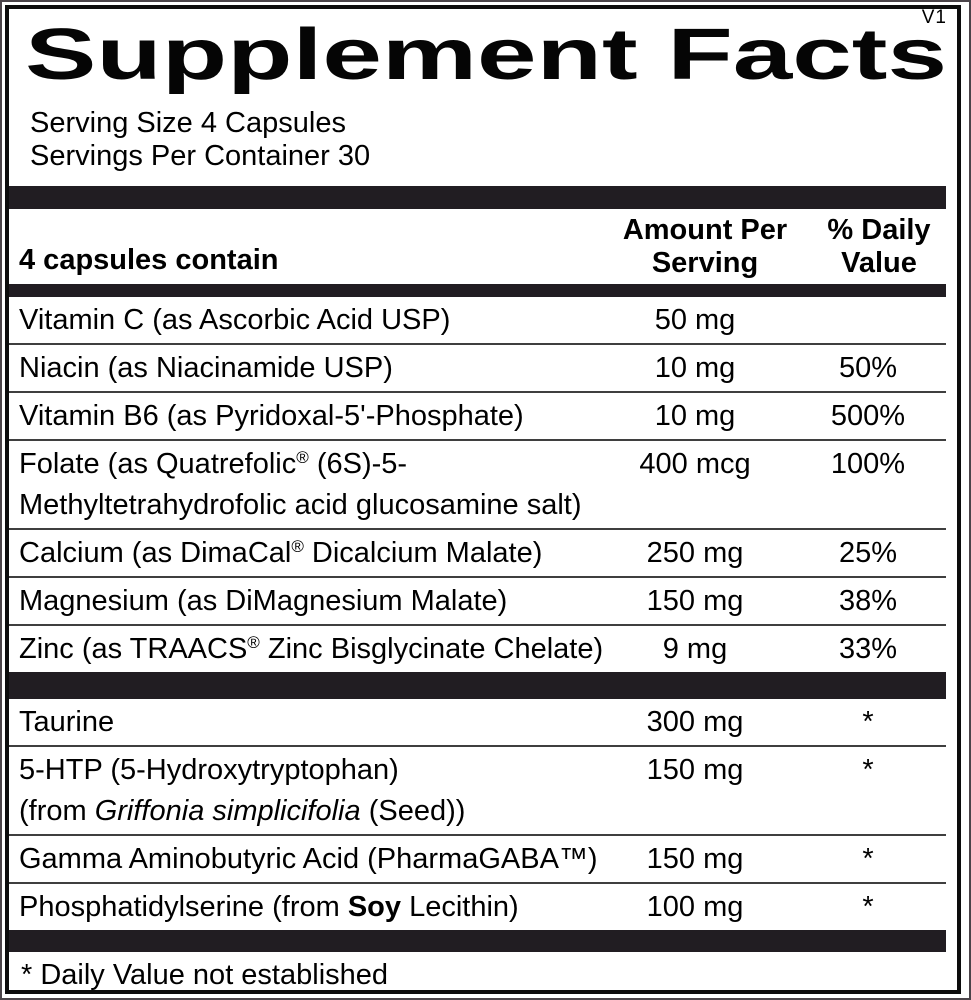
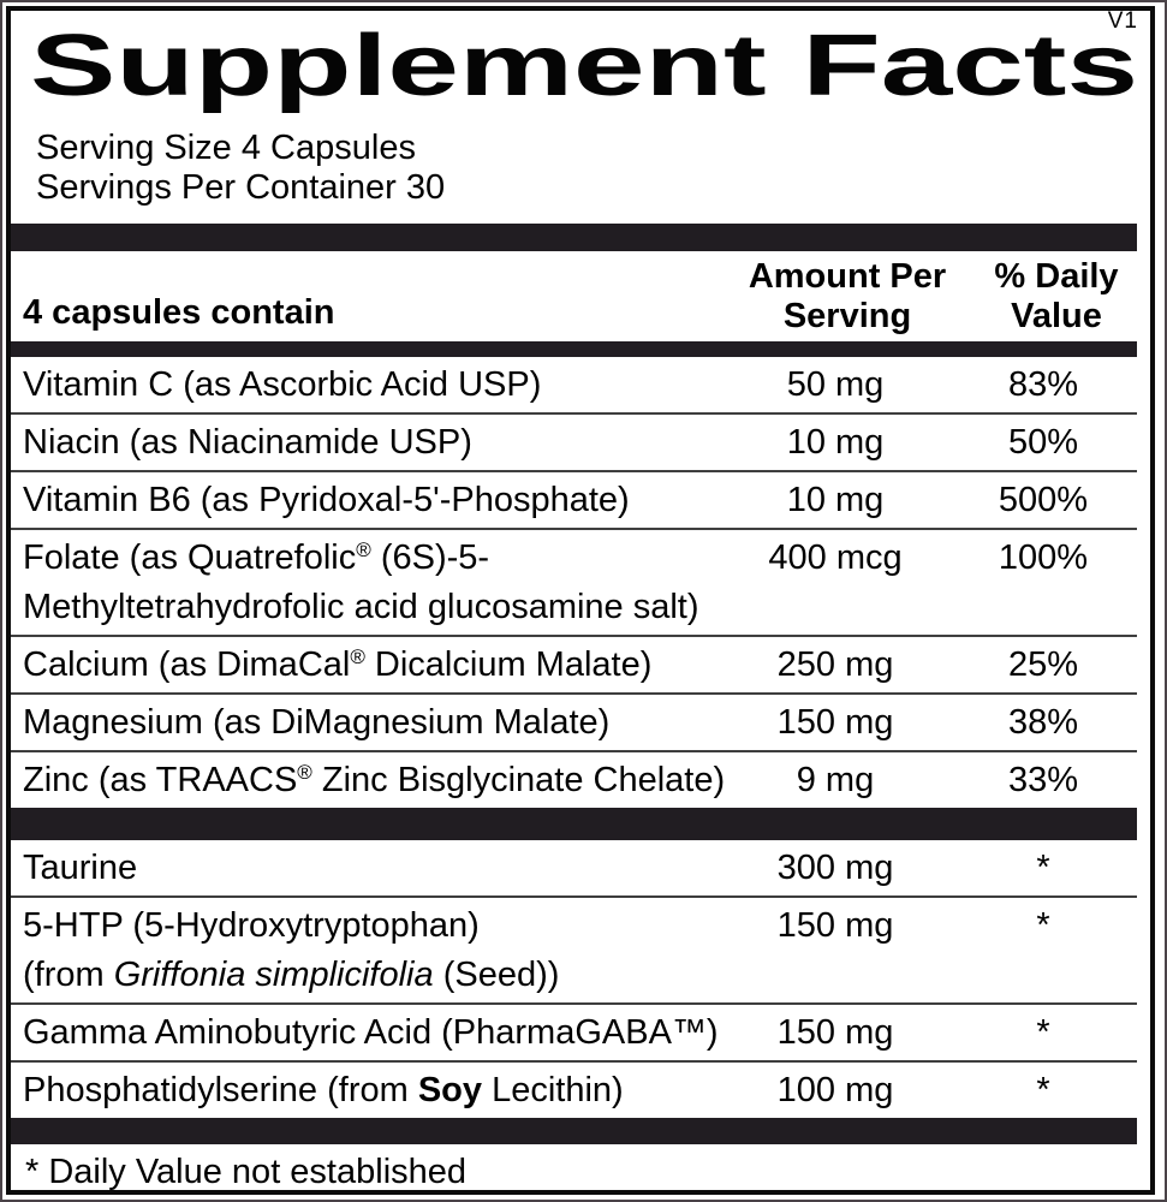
  V1
  Supplement Facts
  Serving Size 4 Capsules
  Servings Per Container 30
  4 capsules contain
  Amount Per
  Serving
  % Daily
  Value
  Vitamin C (as Ascorbic Acid USP)
  50 mg
+ 83%
  Niacin (as Niacinamide USP)
  10 mg
  50%
  Vitamin B6 (as Pyridoxal-5'-Phosphate)
  10 mg
  500%
  Folate (as Quatrefolic® (6S)-5-
  Methyltetrahydrofolic acid glucosamine salt)
  400 mcg
  100%
  Calcium (as DimaCal® Dicalcium Malate)
  250 mg
  25%
  Magnesium (as DiMagnesium Malate)
  150 mg
  38%
  Zinc (as TRAACS® Zinc Bisglycinate Chelate)
  9 mg
  33%
  Taurine
  300 mg
  *
  5-HTP (5-Hydroxytryptophan)
  (from Griffonia simplicifolia (Seed))
  150 mg
  *
  Gamma Aminobutyric Acid (PharmaGABA™)
  150 mg
  *
  Phosphatidylserine (from Soy Lecithin)
  100 mg
  *
  * Daily Value not established
